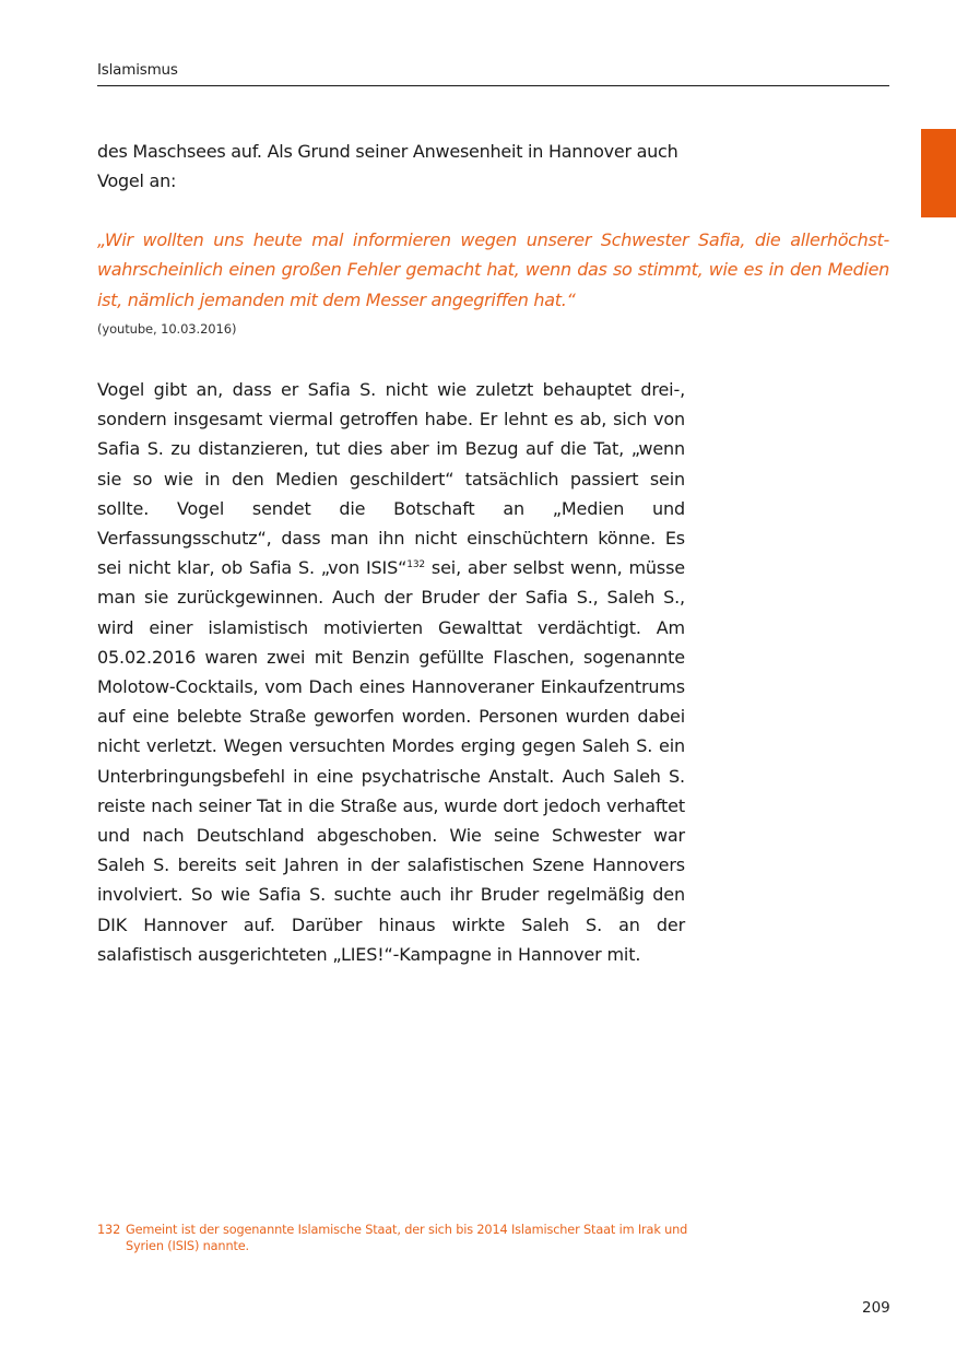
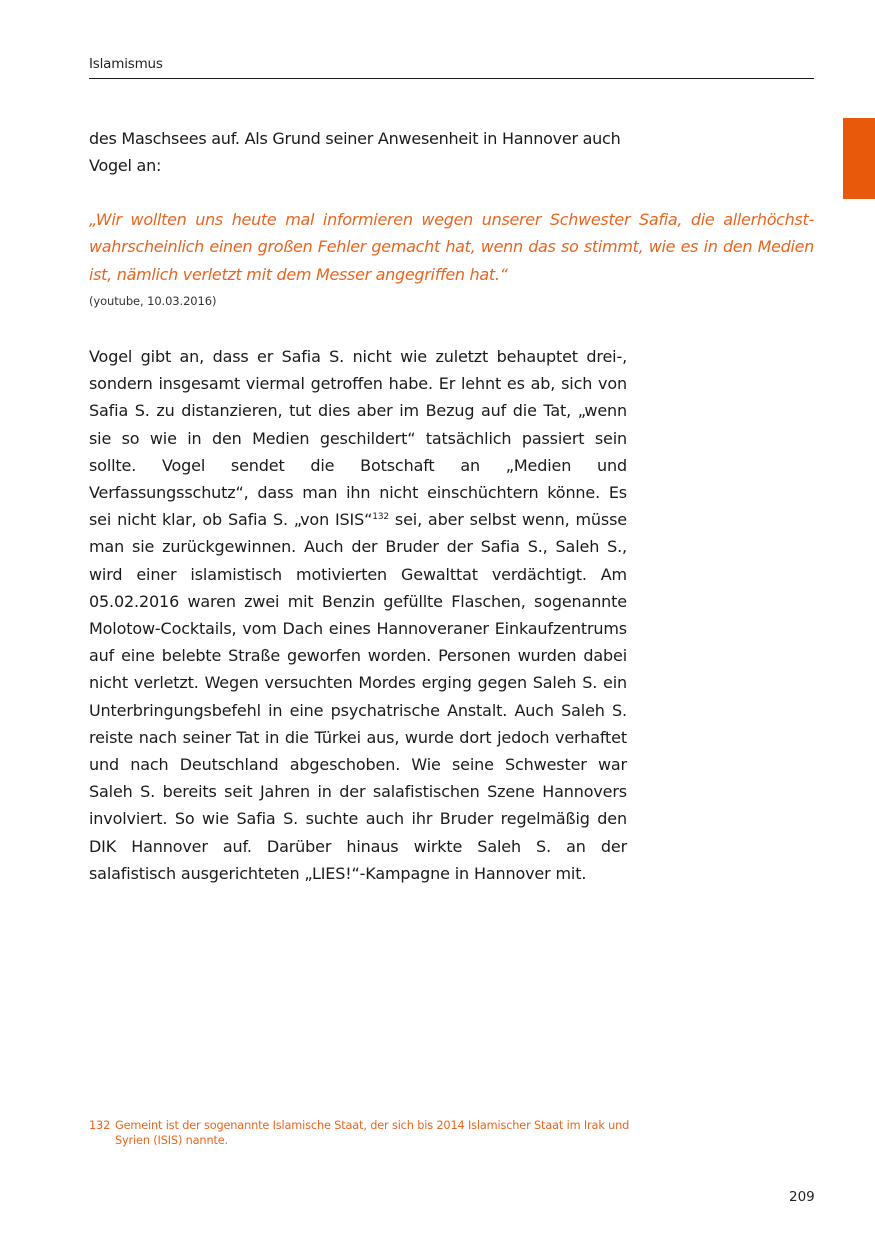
  Islamismus
  des Maschsees auf. Als Grund seiner Anwesenheit in Hannover auch
  Vogel an:
- „Wir wollten uns heute mal informieren wegen unserer Schwester Safia, die allerhöchst-wahrscheinlich einen großen Fehler gemacht hat, wenn das so stimmt, wie es in den Medien ist, nämlich jemanden mit dem Messer angegriffen hat.“
+ „Wir wollten uns heute mal informieren wegen unserer Schwester Safia, die allerhöchst-wahrscheinlich einen großen Fehler gemacht hat, wenn das so stimmt, wie es in den Medien ist, nämlich verletzt mit dem Messer angegriffen hat.“
  (youtube, 10.03.2016)
- Vogel gibt an, dass er Safia S. nicht wie zuletzt behauptet drei-, sondern insgesamt viermal getroffen habe. Er lehnt es ab, sich von Safia S. zu distanzieren, tut dies aber im Bezug auf die Tat, „wenn sie so wie in den Medien geschildert“ tatsächlich passiert sein sollte. Vogel sendet die Botschaft an „Medien und Verfassungsschutz“, dass man ihn nicht einschüchtern könne. Es sei nicht klar, ob Safia S. „von ISIS“132 sei, aber selbst wenn, müsse man sie zurückgewinnen. Auch der Bruder der Safia S., Saleh S., wird einer islamistisch motivierten Gewalttat verdächtigt. Am 05.02.2016 waren zwei mit Benzin gefüllte Flaschen, sogenannte Molotow-Cocktails, vom Dach eines Hannoveraner Einkaufzentrums auf eine belebte Straße geworfen worden. Personen wurden dabei nicht verletzt. Wegen versuchten Mordes erging gegen Saleh S. ein Unterbringungsbefehl in eine psychatrische Anstalt. Auch Saleh S. reiste nach seiner Tat in die Straße aus, wurde dort jedoch verhaftet und nach Deutschland abgeschoben. Wie seine Schwester war Saleh S. bereits seit Jahren in der salafistischen Szene Hannovers involviert. So wie Safia S. suchte auch ihr Bruder regelmäßig den DIK Hannover auf. Darüber hinaus wirkte Saleh S. an der salafistisch ausgerichteten „LIES!“-Kampagne in Hannover mit.
+ Vogel gibt an, dass er Safia S. nicht wie zuletzt behauptet drei-, sondern insgesamt viermal getroffen habe. Er lehnt es ab, sich von Safia S. zu distanzieren, tut dies aber im Bezug auf die Tat, „wenn sie so wie in den Medien geschildert“ tatsächlich passiert sein sollte. Vogel sendet die Botschaft an „Medien und Verfassungsschutz“, dass man ihn nicht einschüchtern könne. Es sei nicht klar, ob Safia S. „von ISIS“132 sei, aber selbst wenn, müsse man sie zurückgewinnen. Auch der Bruder der Safia S., Saleh S., wird einer islamistisch motivierten Gewalttat verdächtigt. Am 05.02.2016 waren zwei mit Benzin gefüllte Flaschen, sogenannte Molotow-Cocktails, vom Dach eines Hannoveraner Einkaufzentrums auf eine belebte Straße geworfen worden. Personen wurden dabei nicht verletzt. Wegen versuchten Mordes erging gegen Saleh S. ein Unterbringungsbefehl in eine psychatrische Anstalt. Auch Saleh S. reiste nach seiner Tat in die Türkei aus, wurde dort jedoch verhaftet und nach Deutschland abgeschoben. Wie seine Schwester war Saleh S. bereits seit Jahren in der salafistischen Szene Hannovers involviert. So wie Safia S. suchte auch ihr Bruder regelmäßig den DIK Hannover auf. Darüber hinaus wirkte Saleh S. an der salafistisch ausgerichteten „LIES!“-Kampagne in Hannover mit.
  132
  Gemeint ist der sogenannte Islamische Staat, der sich bis 2014 Islamischer Staat im Irak und Syrien (ISIS) nannte.
  209
